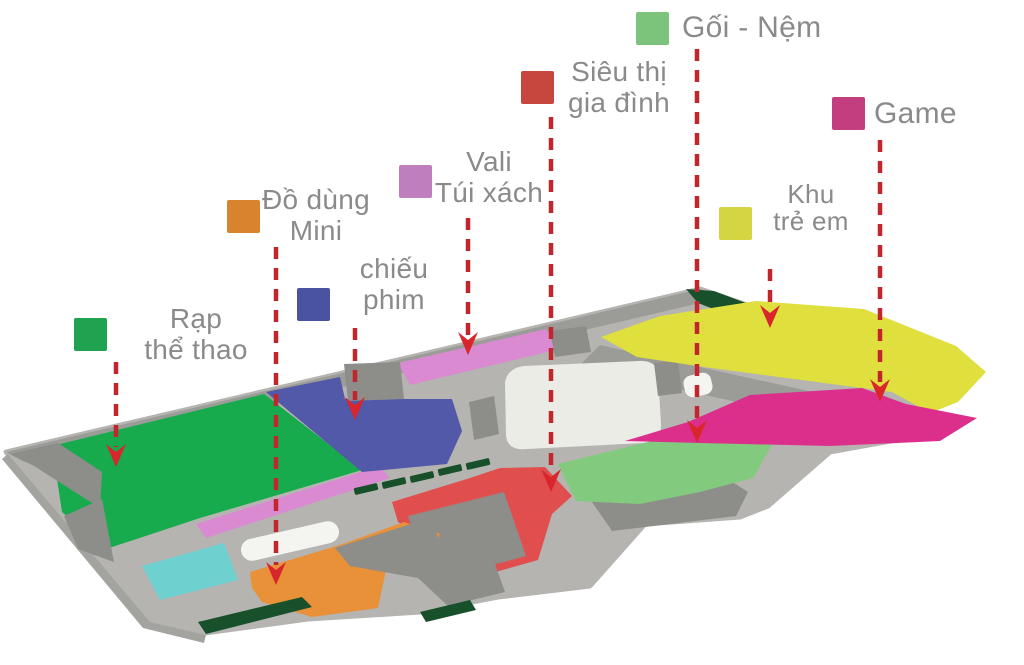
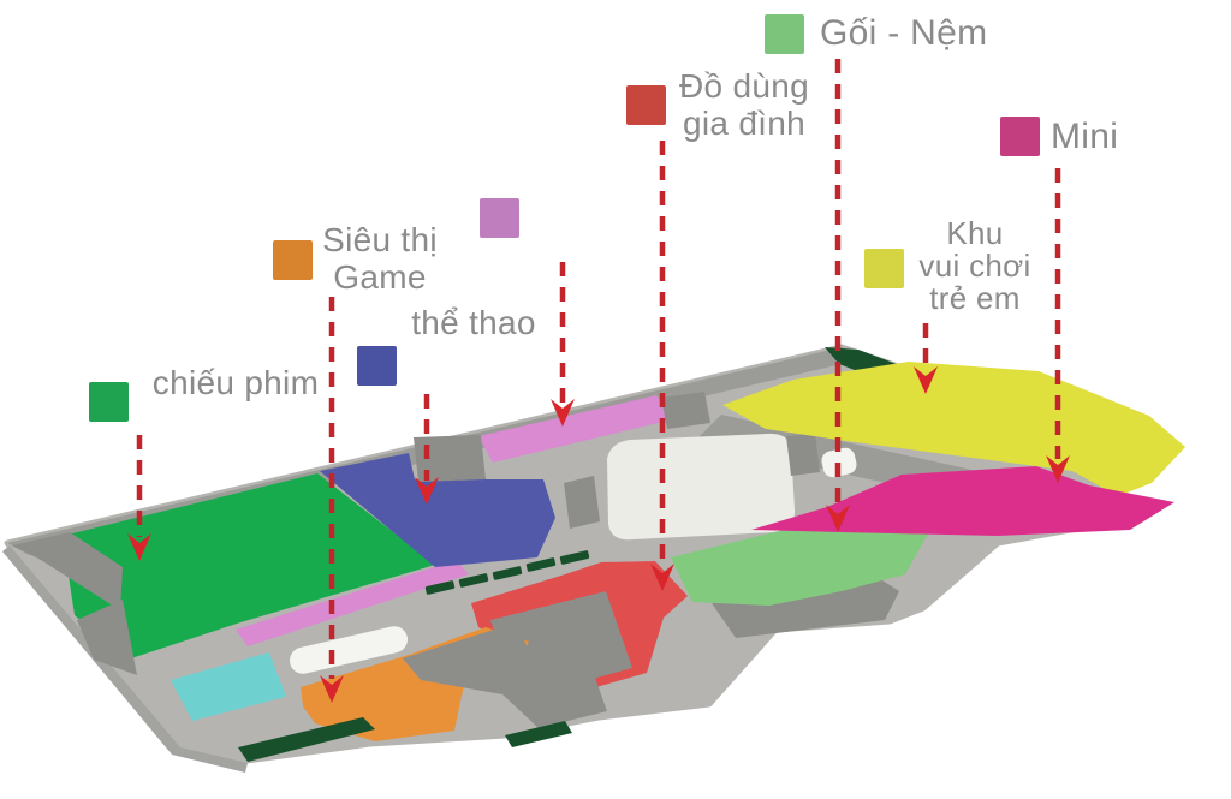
- Rạp
- thể thao
+ chiếu phim
- Đồ dùng
+ Siêu thị
- Mini
+ Game
- chiếu phim
+ thể thao
- Vali
- Túi xách
- Siêu thị
+ Đồ dùng
  gia đình
  Gối - Nệm
  Khu
+ vui chơi
  trẻ em
- Game
+ Mini
